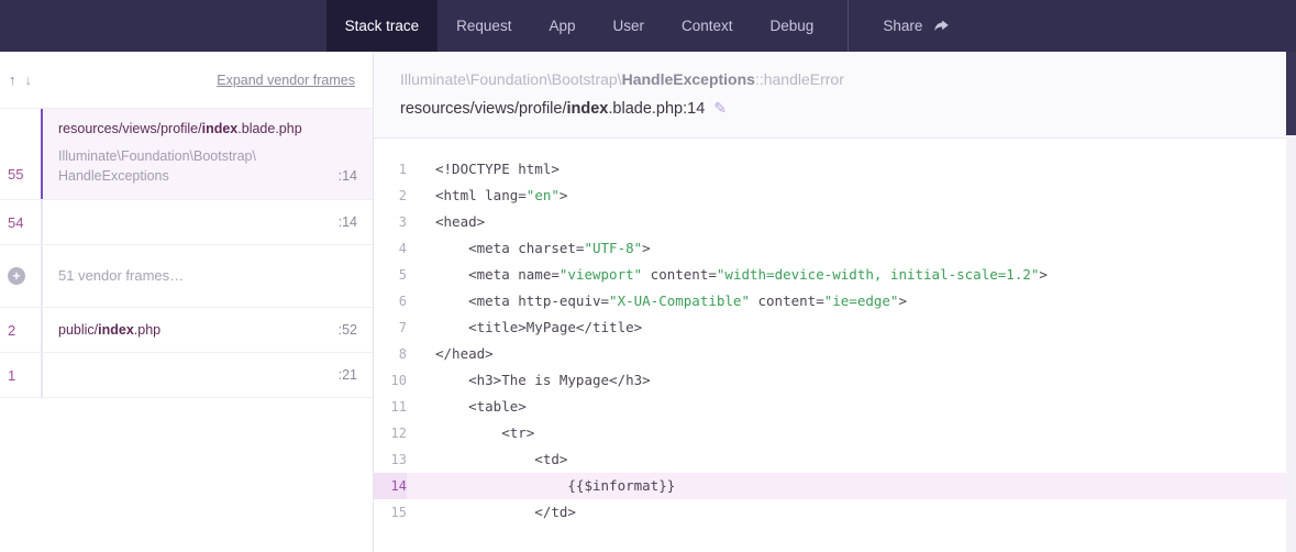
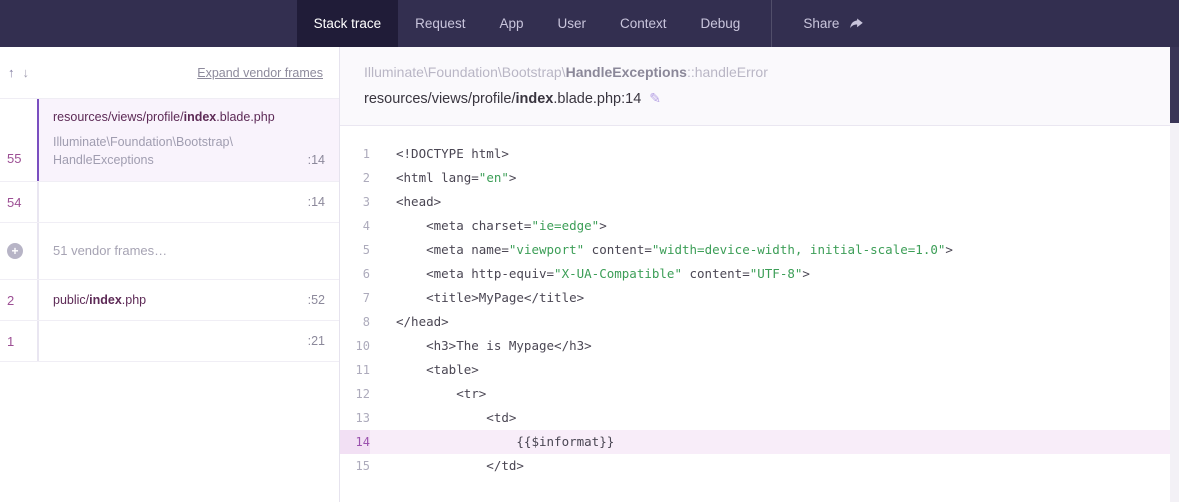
  Stack trace
  Request
  App
  User
  Context
  Debug
  Share
  ↑
  ↓
  Expand vendor frames
  55
  resources/views/profile/index.blade.php
  Illuminate\Foundation\Bootstrap\
  HandleExceptions
  :14
  54
  :14
  +
  51 vendor frames…
  2
  public/index.php
  :52
  1
  :21
  Illuminate\Foundation\Bootstrap\HandleExceptions::handleError
  resources/views/profile/index.blade.php:14 ✎
  1
  <!DOCTYPE html>
  2
  <html lang="en">
  3
  <head>
  4
- <meta charset="UTF-8">
+ <meta charset="ie=edge">
  5
- <meta name="viewport" content="width=device-width, initial-scale=1.2">
+ <meta name="viewport" content="width=device-width, initial-scale=1.0">
  6
- <meta http-equiv="X-UA-Compatible" content="ie=edge">
+ <meta http-equiv="X-UA-Compatible" content="UTF-8">
  7
  <title>MyPage</title>
  8
  </head>
  10
  <h3>The is Mypage</h3>
  11
  <table>
  12
  <tr>
  13
  <td>
  14
  {{$informat}}
  15
  </td>
